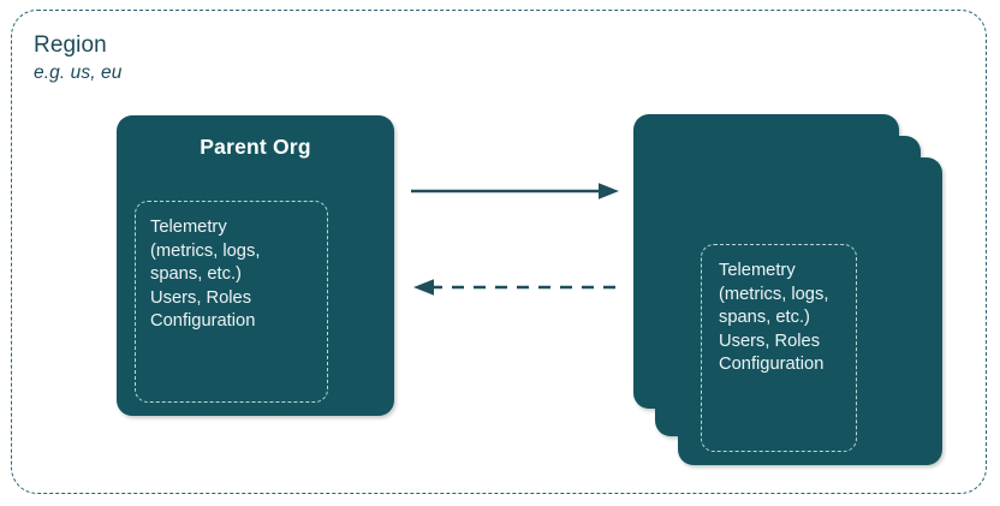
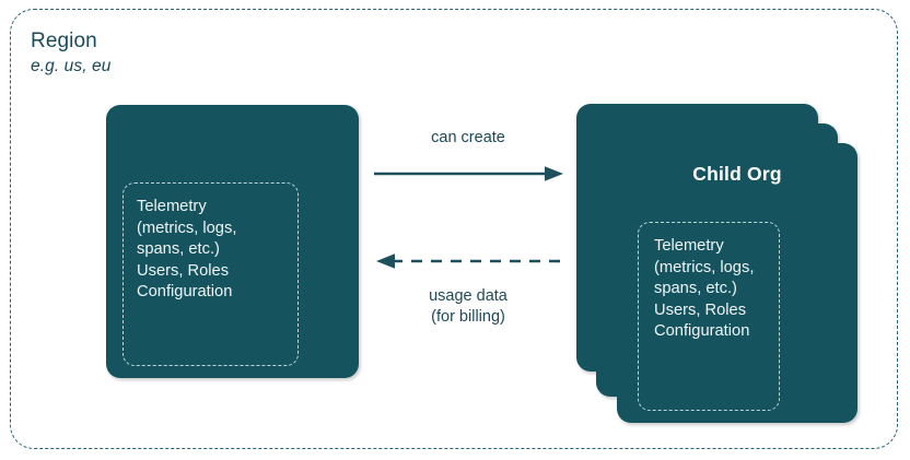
  Region
  e.g. us, eu
- Parent Org
  Telemetry
  (metrics, logs,
  spans, etc.)
  Users, Roles
  Configuration
+ Child Org
  Telemetry
  (metrics, logs,
  spans, etc.)
  Users, Roles
  Configuration
+ can create
+ usage data
+ (for billing)
